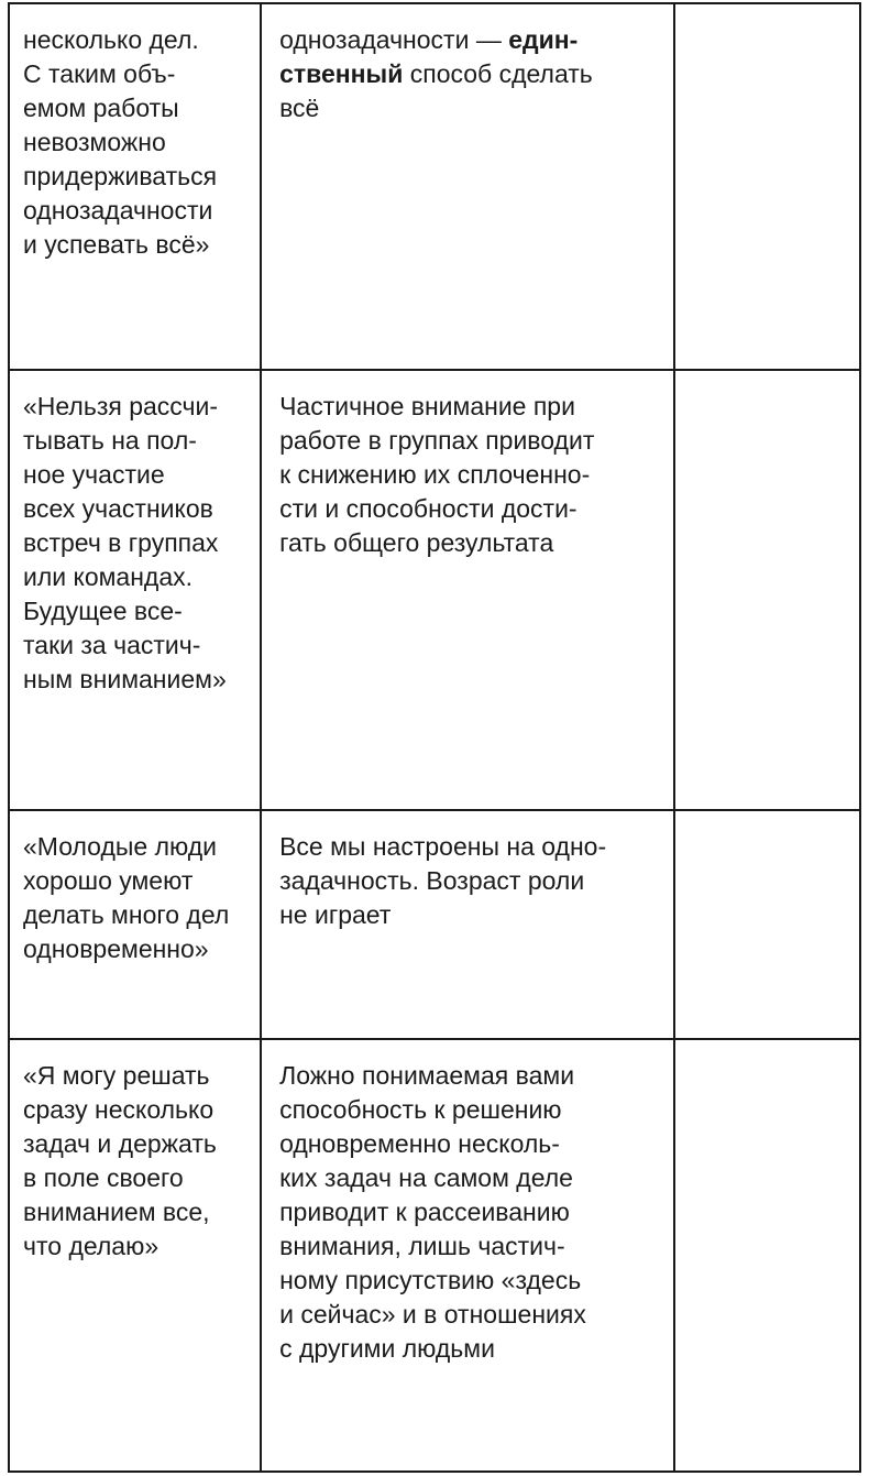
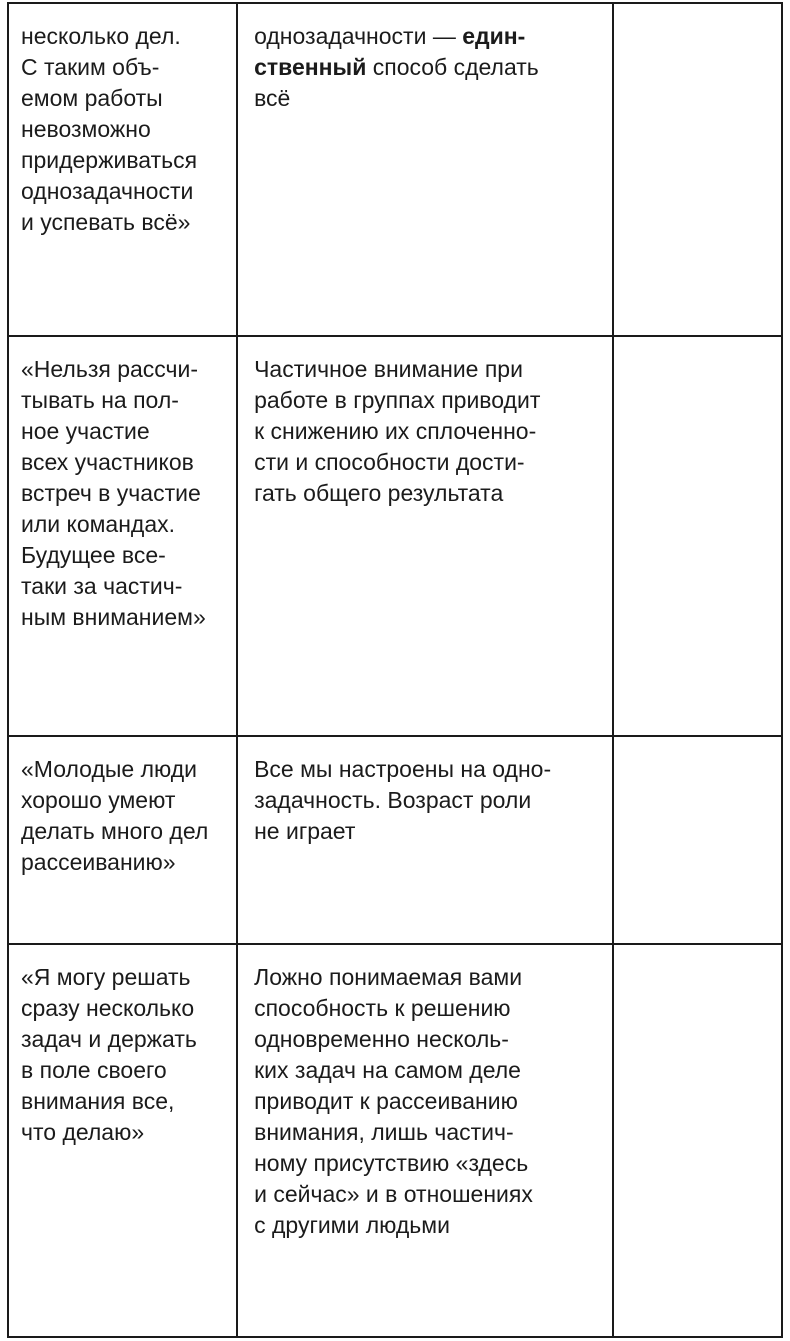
  несколько дел. С таким объ- емом работы невозможно придерживаться однозадачности и успевать всё»	однозадачности — един- ственный способ сделать всё
- «Нельзя рассчи- тывать на пол- ное участие всех участников встреч в группах или командах. Будущее все- таки за частич- ным вниманием»	Частичное внимание при работе в группах приводит к снижению их сплоченно- сти и способности дости- гать общего результата
+ «Нельзя рассчи- тывать на пол- ное участие всех участников встреч в участие или командах. Будущее все- таки за частич- ным вниманием»	Частичное внимание при работе в группах приводит к снижению их сплоченно- сти и способности дости- гать общего результата
- «Молодые люди хорошо умеют делать много дел одновременно»	Все мы настроены на одно- задачность. Возраст роли не играет
+ «Молодые люди хорошо умеют делать много дел рассеиванию»	Все мы настроены на одно- задачность. Возраст роли не играет
- «Я могу решать сразу несколько задач и держать в поле своего вниманием все, что делаю»	Ложно понимаемая вами способность к решению одновременно несколь- ких задач на самом деле приводит к рассеиванию внимания, лишь частич- ному присутствию «здесь и сейчас» и в отношениях с другими людьми
+ «Я могу решать сразу несколько задач и держать в поле своего внимания все, что делаю»	Ложно понимаемая вами способность к решению одновременно несколь- ких задач на самом деле приводит к рассеиванию внимания, лишь частич- ному присутствию «здесь и сейчас» и в отношениях с другими людьми
